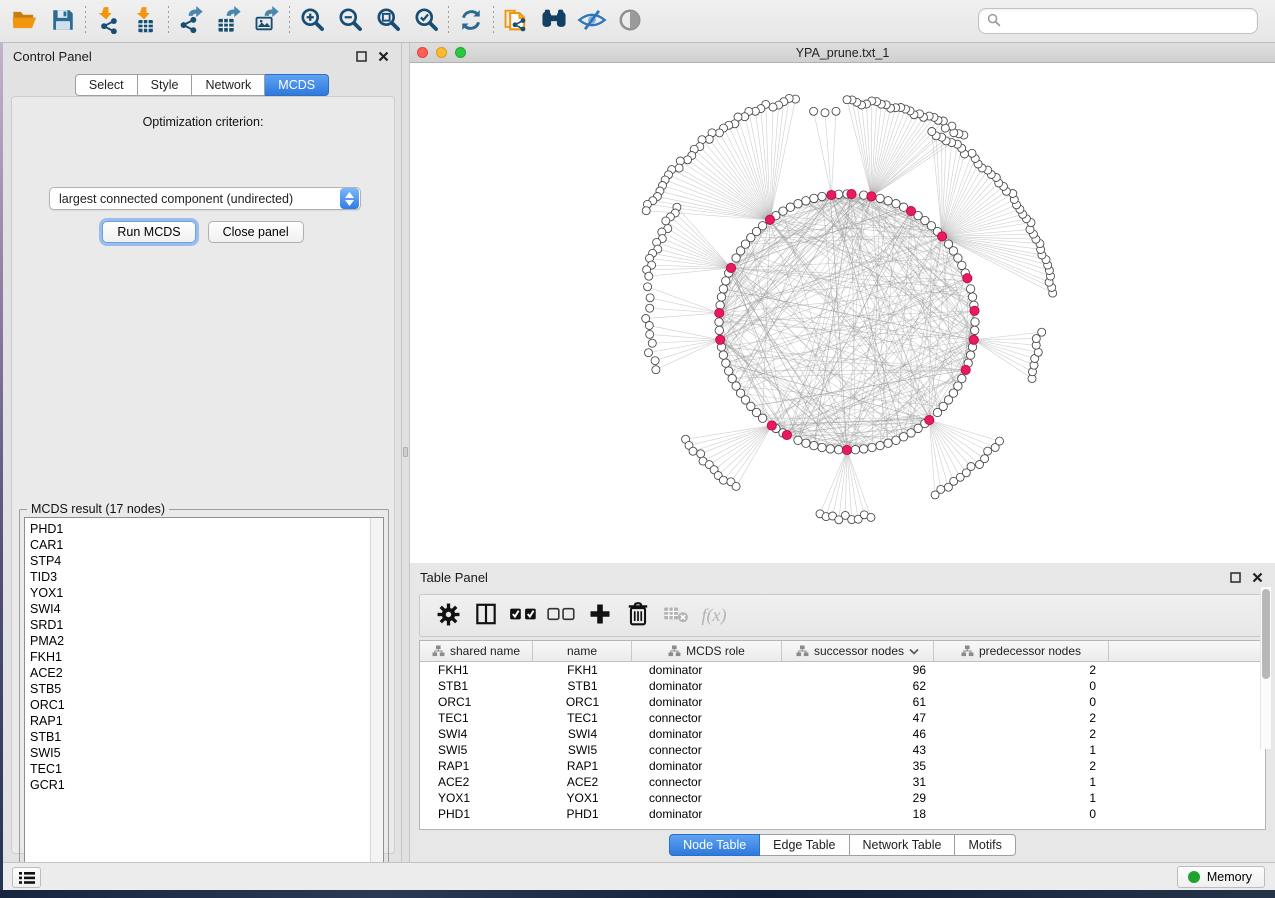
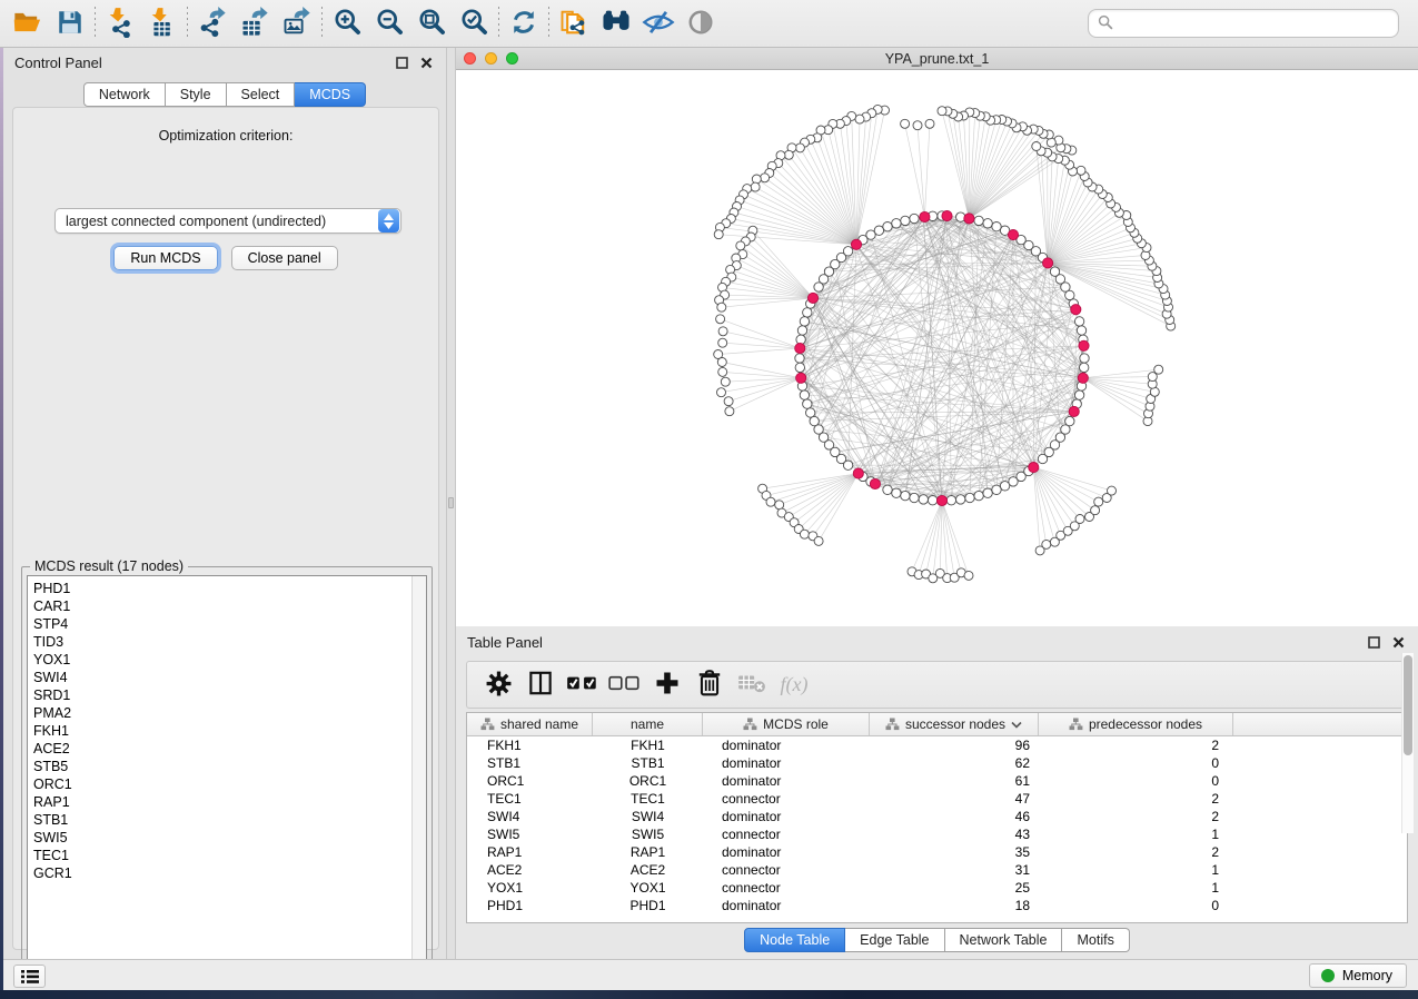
  Control Panel
- Select
+ Network
  Style
- Network
+ Select
  MCDS
  Optimization criterion:
  largest connected component (undirected)
  Run MCDS
  Close panel
  MCDS result (17 nodes)
  PHD1
  CAR1
  STP4
  TID3
  YOX1
  SWI4
  SRD1
  PMA2
  FKH1
  ACE2
  STB5
  ORC1
  RAP1
  STB1
  SWI5
  TEC1
  GCR1
  YPA_prune.txt_1
  Table Panel
  f(x)
  shared name
  name
  MCDS role
  successor nodes
  predecessor nodes
  FKH1
  FKH1
  dominator
  96
  2
  STB1
  STB1
  dominator
  62
  0
  ORC1
  ORC1
  dominator
  61
  0
  TEC1
  TEC1
  connector
  47
  2
  SWI4
  SWI4
  dominator
  46
  2
  SWI5
  SWI5
  connector
  43
  1
  RAP1
  RAP1
  dominator
  35
  2
  ACE2
  ACE2
  connector
  31
  1
  YOX1
  YOX1
  connector
- 29
+ 25
  1
  PHD1
  PHD1
  dominator
  18
  0
  Node Table
  Edge Table
  Network Table
  Motifs
  Memory
